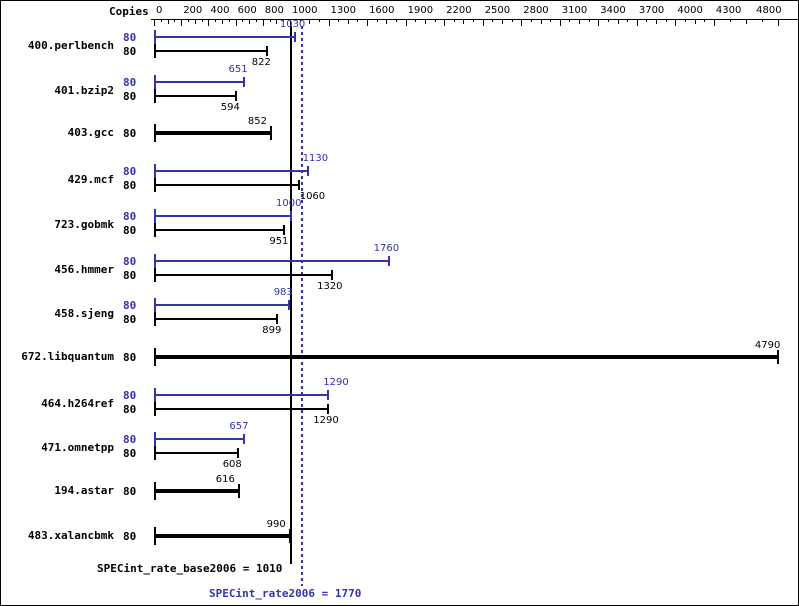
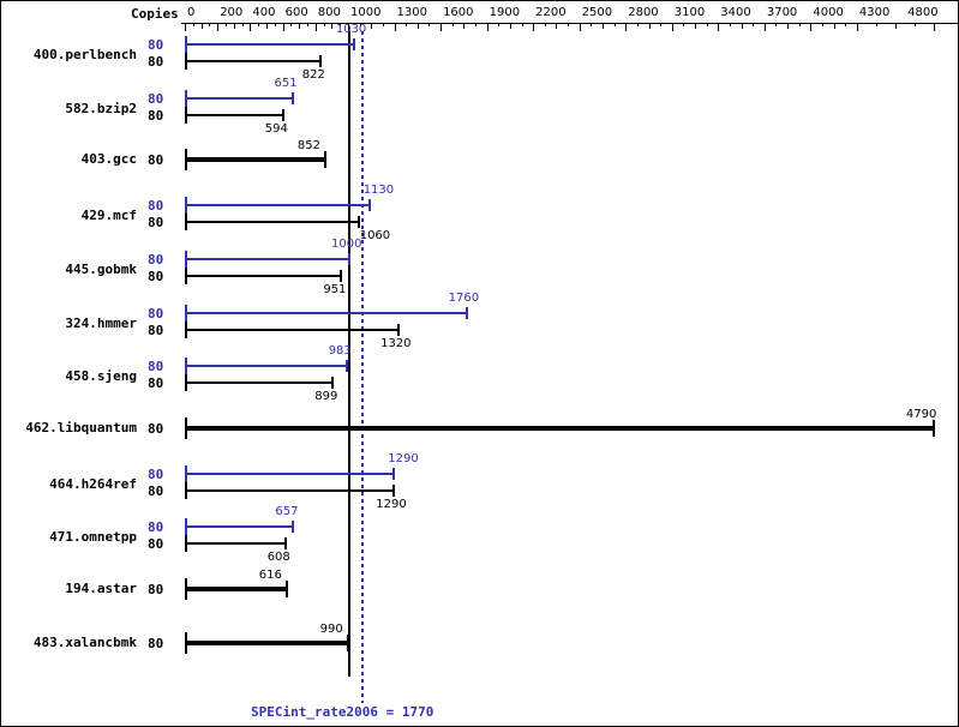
  Copies
- SPECint_rate_base2006 = 1010
  SPECint_rate2006 = 1770
  0
  200
  400
  600
  800
  1000
  1300
  1600
  1900
  2200
  2500
  2800
  3100
  3400
  3700
  4000
  4300
  4800
  400.perlbench
  80
  80
  1030
  822
- 401.bzip2
+ 582.bzip2
  80
  80
  651
  594
  403.gcc
  80
  852
  429.mcf
  80
  80
  1130
  1060
- 723.gobmk
+ 445.gobmk
  80
  80
  1000
  951
- 456.hmmer
+ 324.hmmer
  80
  80
  1760
  1320
  458.sjeng
  80
  80
  983
  899
- 672.libquantum
+ 462.libquantum
  80
  4790
  464.h264ref
  80
  80
  1290
  1290
  471.omnetpp
  80
  80
  657
  608
  194.astar
  80
  616
  483.xalancbmk
  80
  990
